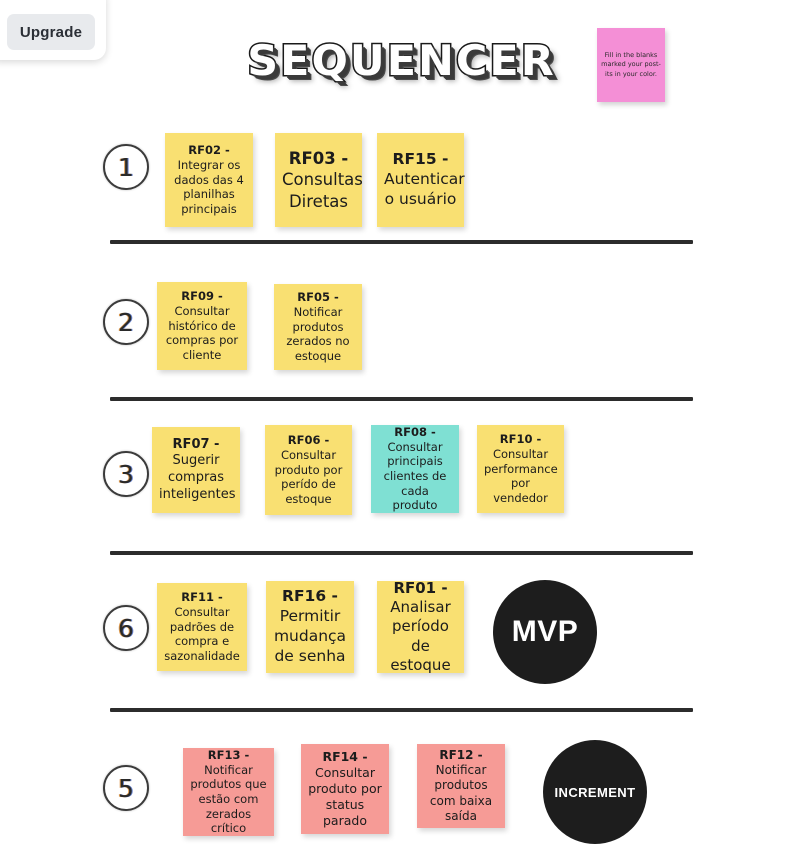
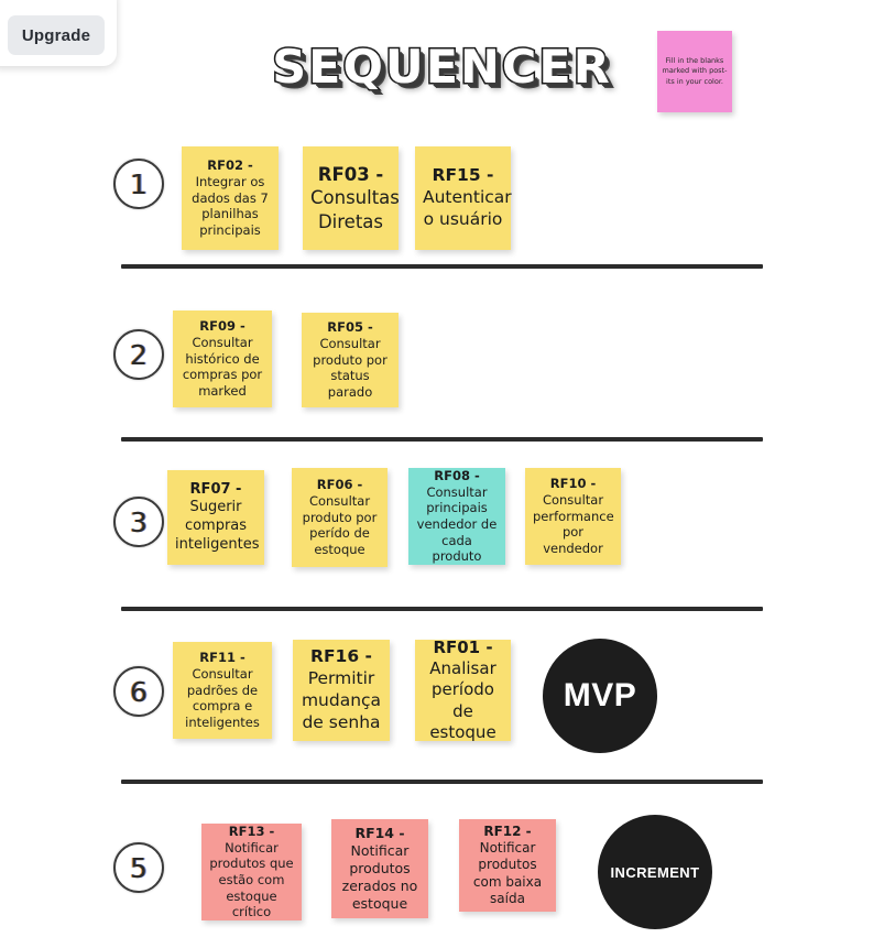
  Upgrade
  SEQUENCER
- Fill in the blanks marked your post-its in your color.
+ Fill in the blanks marked with post-its in your color.
  1
- RF02 - Integrar os dados das 4 planilhas principais
+ RF02 - Integrar os dados das 7 planilhas principais
  RF03 - Consultas Diretas
  RF15 - Autenticar o usuário
  2
- RF09 - Consultar histórico de compras por cliente
+ RF09 - Consultar histórico de compras por marked
- RF05 - Notificar produtos zerados no estoque
+ RF05 - Consultar produto por status parado
  3
  RF07 - Sugerir compras inteligentes
  RF06 - Consultar produto por perído de estoque
- RF08 - Consultar principais clientes de cada produto
+ RF08 - Consultar principais vendedor de cada produto
  RF10 - Consultar performance por vendedor
  6
- RF11 - Consultar padrões de compra e sazonalidade
+ RF11 - Consultar padrões de compra e inteligentes
  RF16 - Permitir mudança de senha
  RF01 - Analisar período de estoque
  MVP
  5
- RF13 - Notificar produtos que estão com zerados crítico
+ RF13 - Notificar produtos que estão com estoque crítico
- RF14 - Consultar produto por status parado
+ RF14 - Notificar produtos zerados no estoque
  RF12 - Notificar produtos com baixa saída
  INCREMENT
